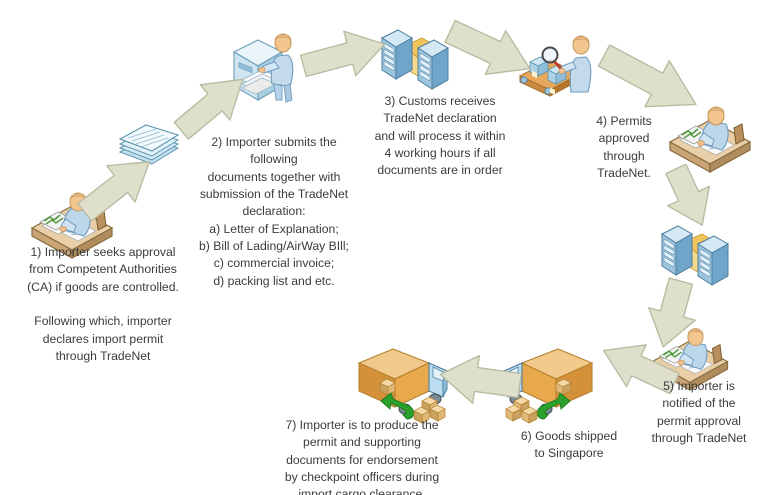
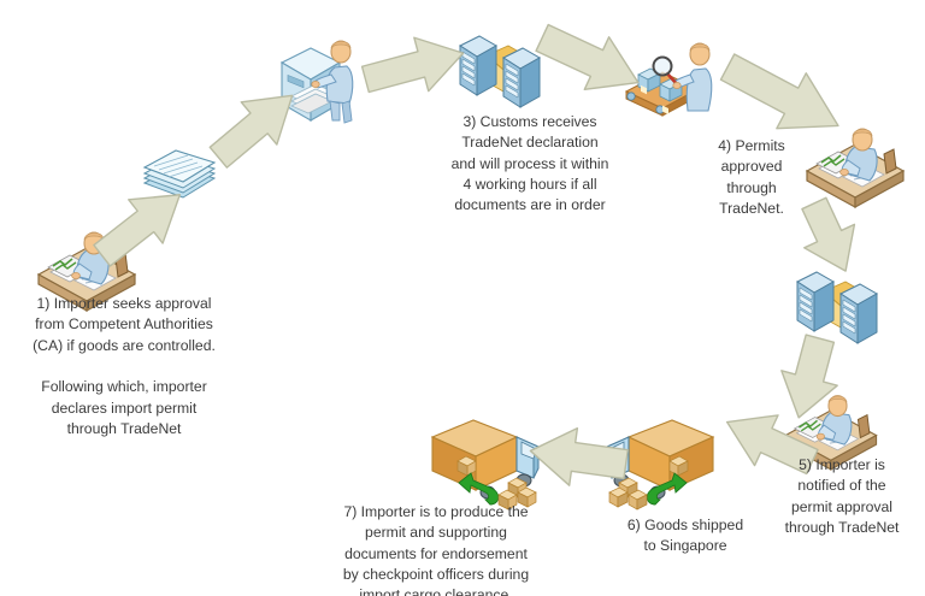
  1) Importer seeks approval
  from Competent Authorities
  (CA) if goods are controlled.
  Following which, importer
  declares import permit
  through TradeNet
- 2) Importer submits the following
- documents together with
- submission of the TradeNet
- declaration:
- a) Letter of Explanation;
- b) Bill of Lading/AirWay BIll;
- c) commercial invoice;
- d) packing list and etc.
  3) Customs receives
  TradeNet declaration
  and will process it within
  4 working hours if all
  documents are in order
  4) Permits
  approved
  through
  TradeNet.
  5) Importer is
  notified of the
  permit approval
  through TradeNet
  6) Goods shipped
  to Singapore
  7) Importer is to produce the
  permit and supporting
  documents for endorsement
  by checkpoint officers during
  import cargo clearance.
